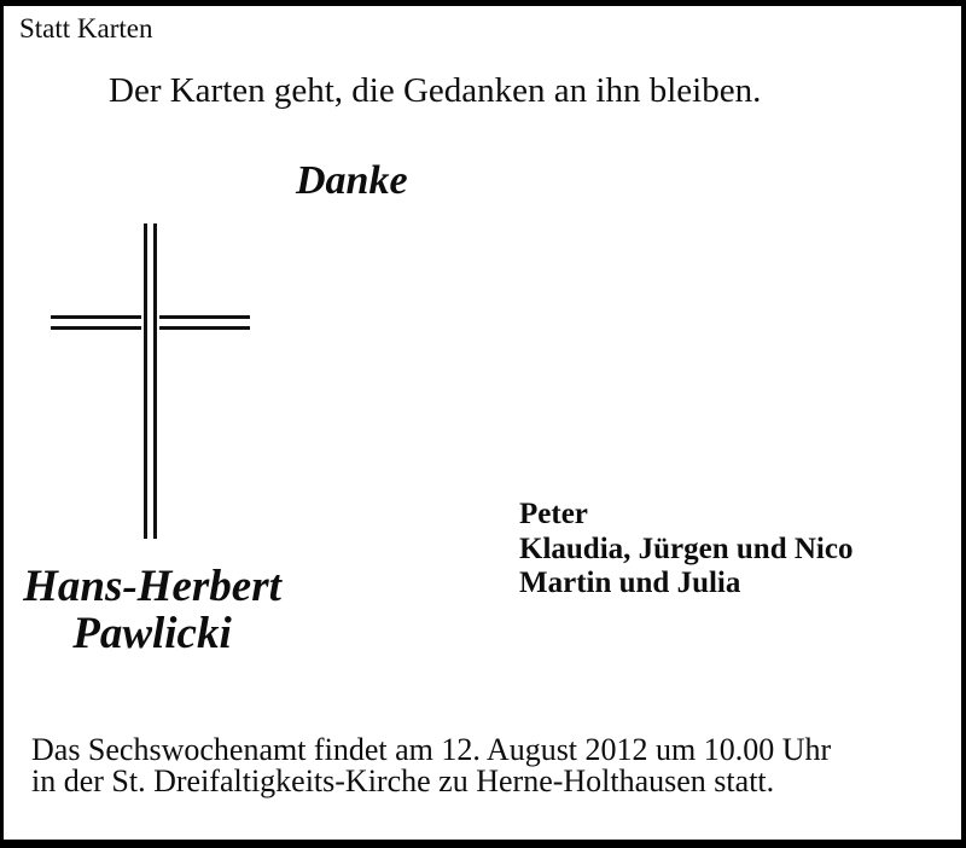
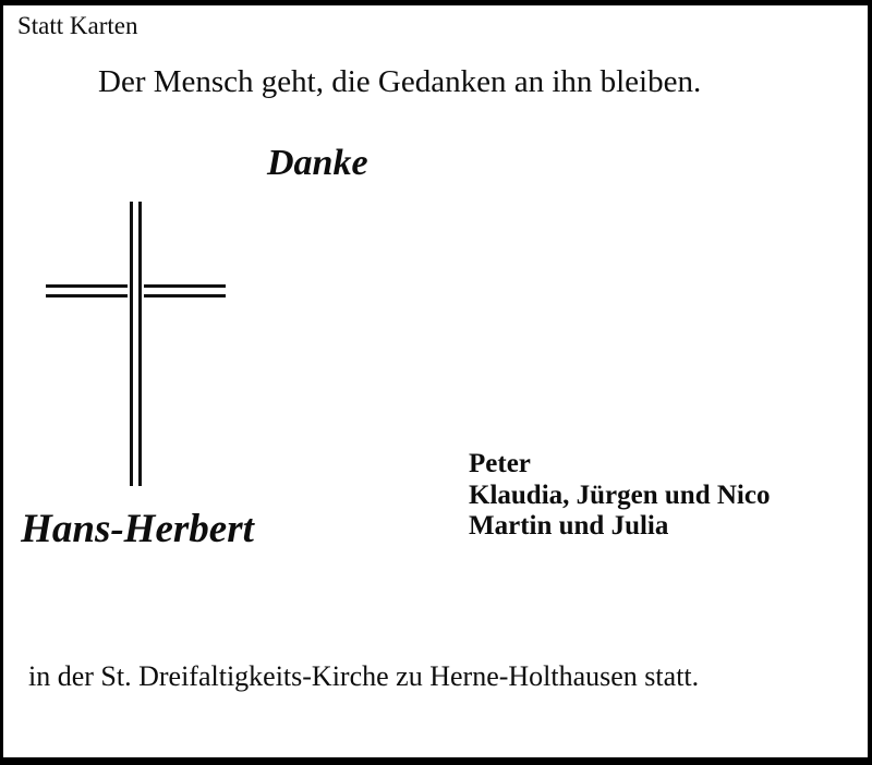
  Statt Karten
- Der Karten geht, die Gedanken an ihn bleiben.
+ Der Mensch geht, die Gedanken an ihn bleiben.
  Danke
  Peter
  Klaudia, Jürgen und Nico
  Martin und Julia
  Hans-Herbert
- Pawlicki
- Das Sechswochenamt findet am 12. August 2012 um 10.00 Uhr
  in der St. Dreifaltigkeits-Kirche zu Herne-Holthausen statt.
